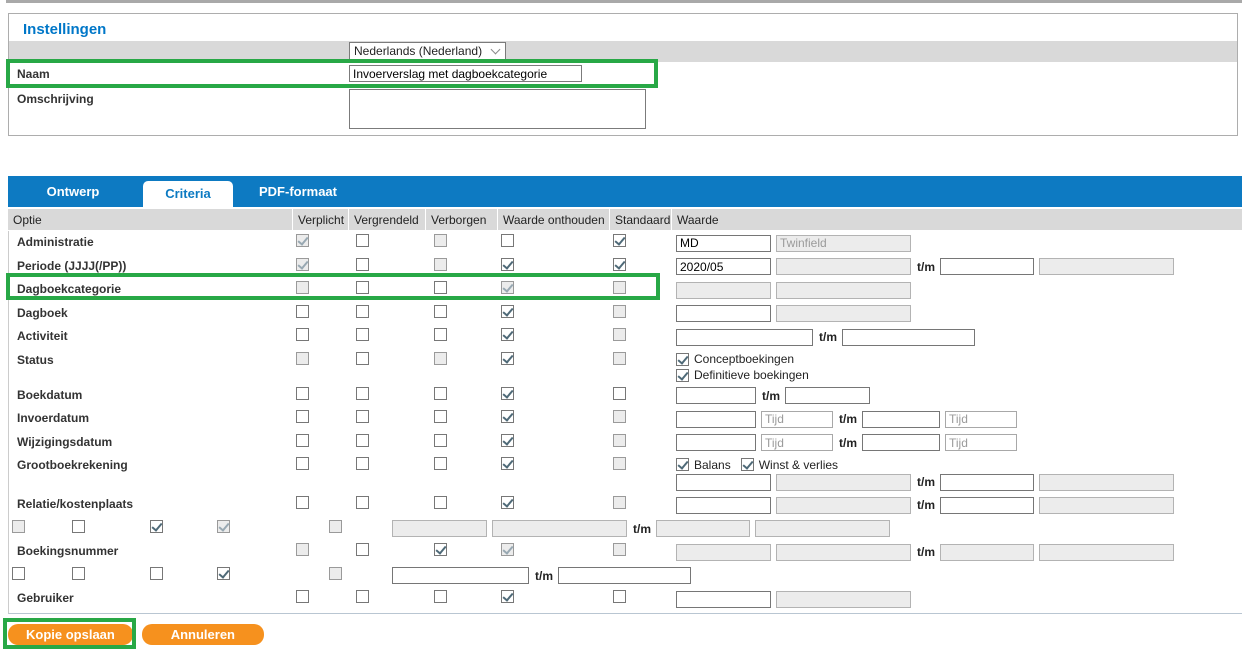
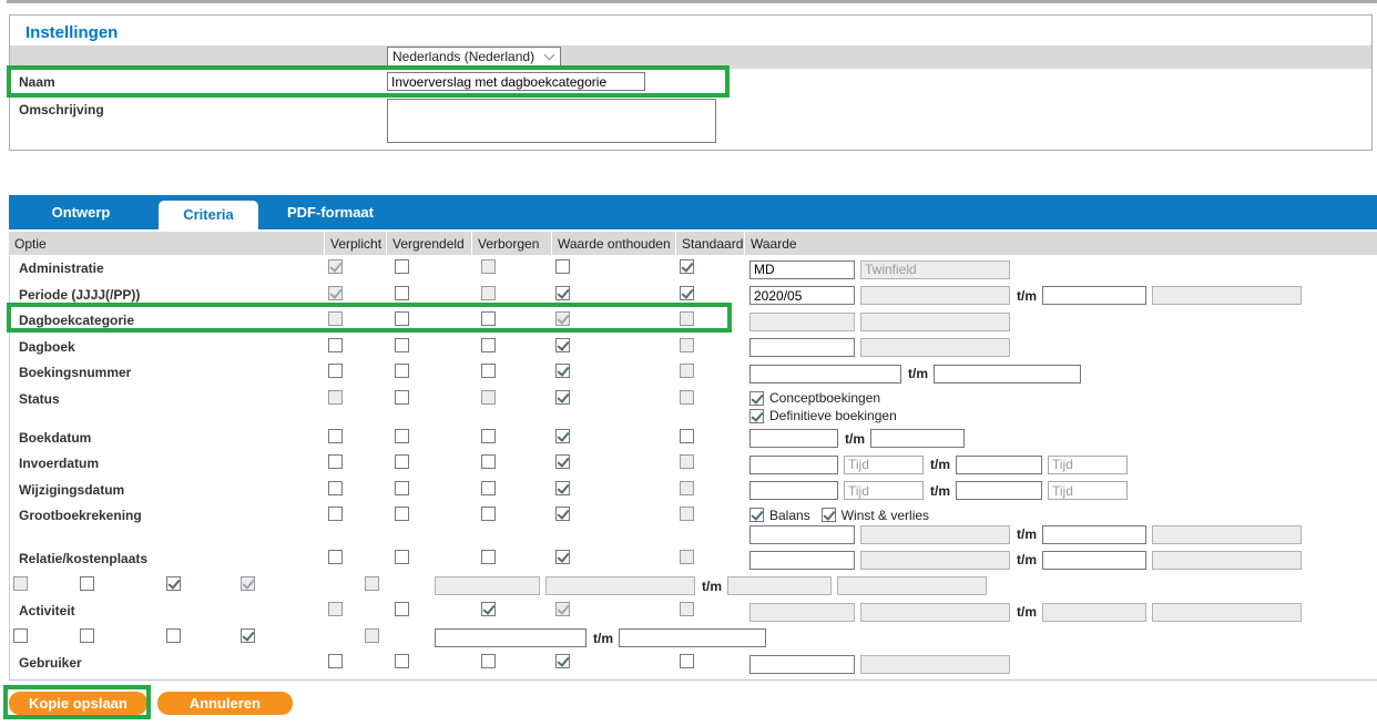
  Instellingen
  Nederlands (Nederland)
  Naam
  Invoerverslag met dagboekcategorie
  Omschrijving
  Ontwerp
  Criteria
  PDF-formaat
  Optie
  Verplicht
  Vergrendeld
  Verborgen
  Waarde onthouden
  Standaard
  Waarde
  Administratie
  MD
  Twinfield
  Periode (JJJJ(/PP))
  2020/05
  t/m
  Dagboekcategorie
  Dagboek
- Activiteit
+ Boekingsnummer
  t/m
  Status
  Conceptboekingen
  Definitieve boekingen
  Boekdatum
  t/m
  Invoerdatum
  Tijd
  t/m
  Tijd
  Wijzigingsdatum
  Tijd
  t/m
  Tijd
  Grootboekrekening
  Balans
  Winst & verlies
  t/m
  Relatie/kostenplaats
  t/m
  t/m
- Boekingsnummer
+ Activiteit
  t/m
  t/m
  Gebruiker
  Kopie opslaan
  Annuleren
